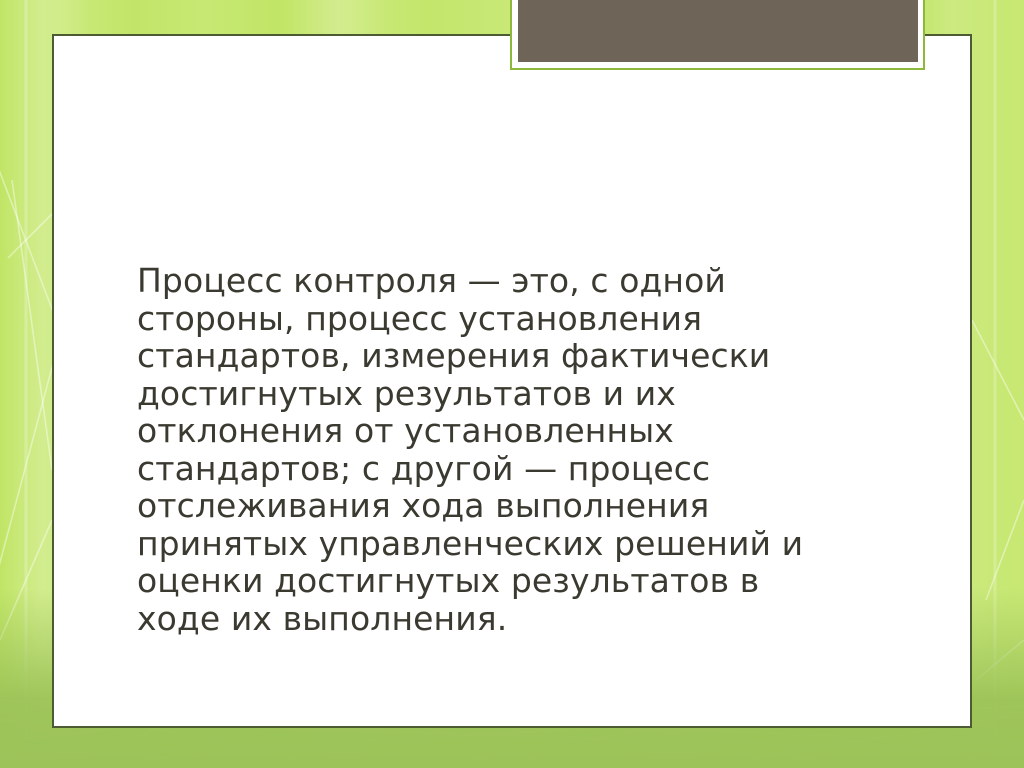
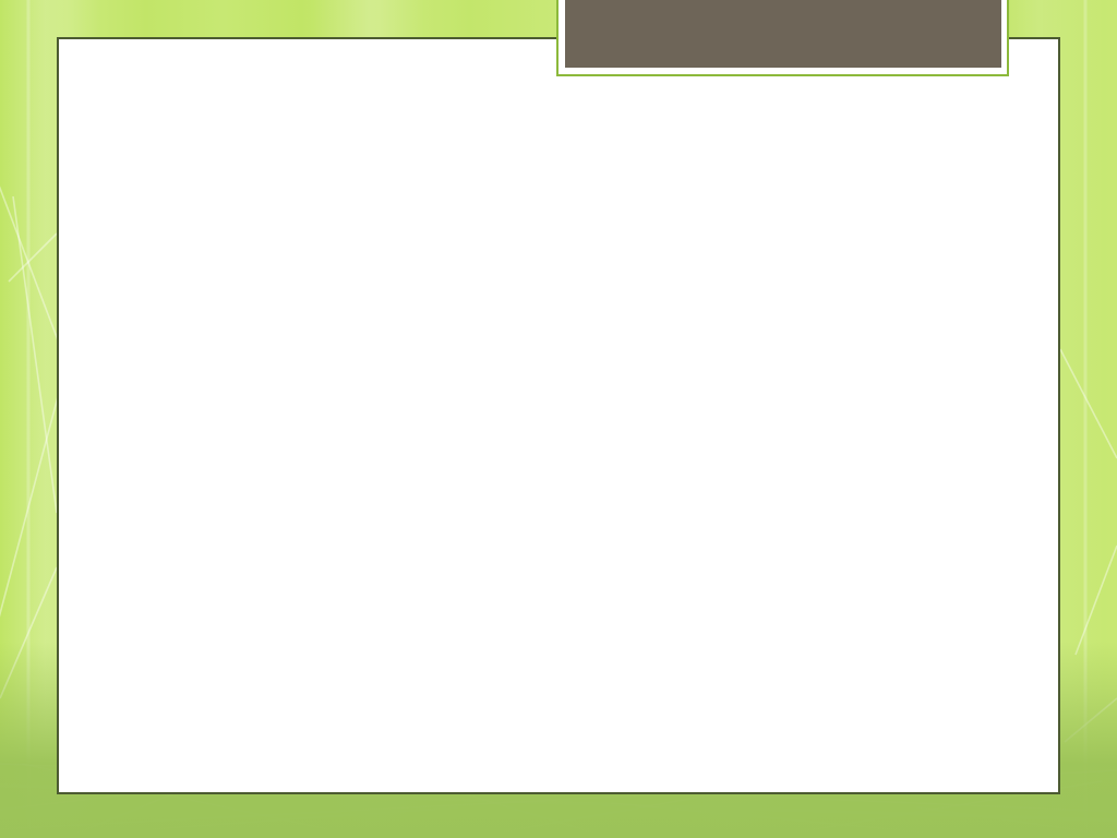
- Процесс контроля — это, с одной стороны, процесс установления стандартов, измерения фактически достигнутых результатов и их отклонения от установленных стандартов; с другой — процесс отслеживания хода выполнения принятых управленческих решений и оценки достигнутых результатов в ходе их выполнения.
